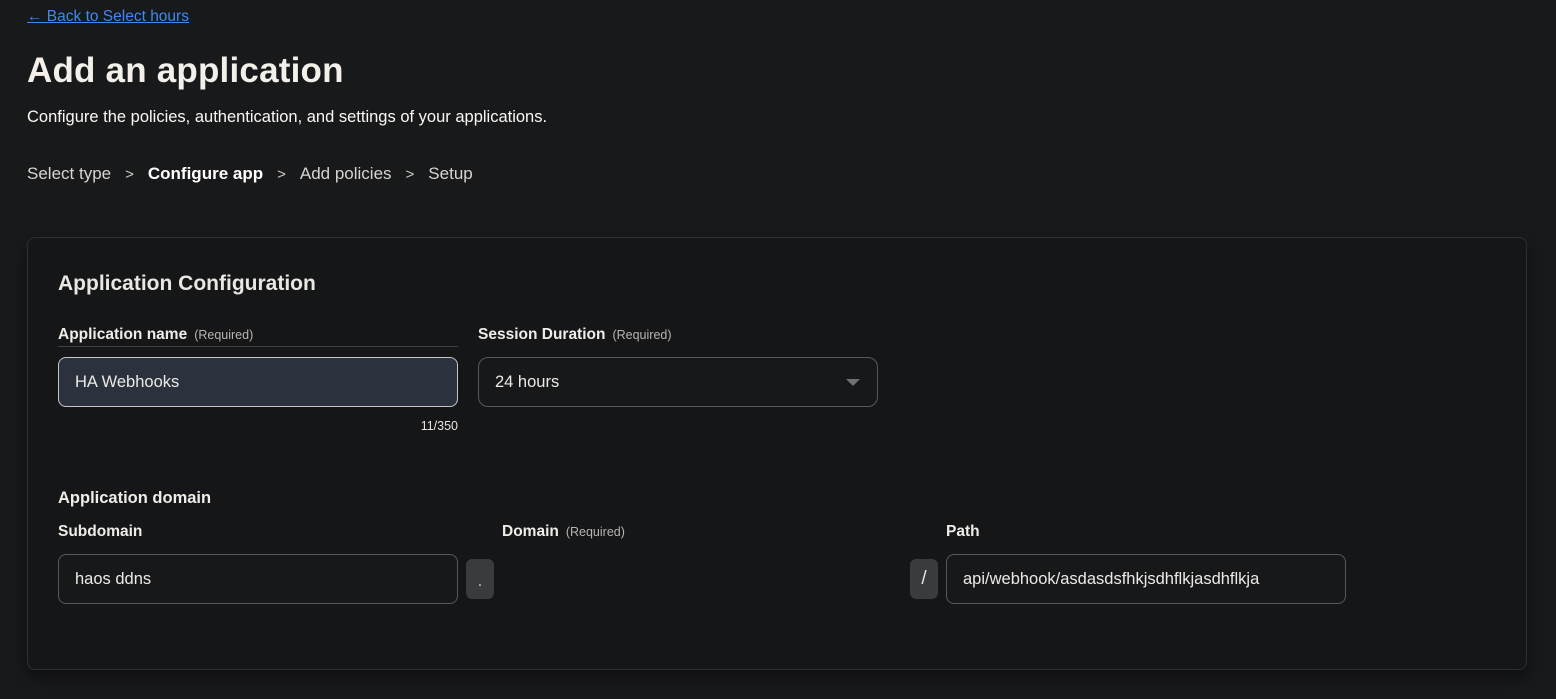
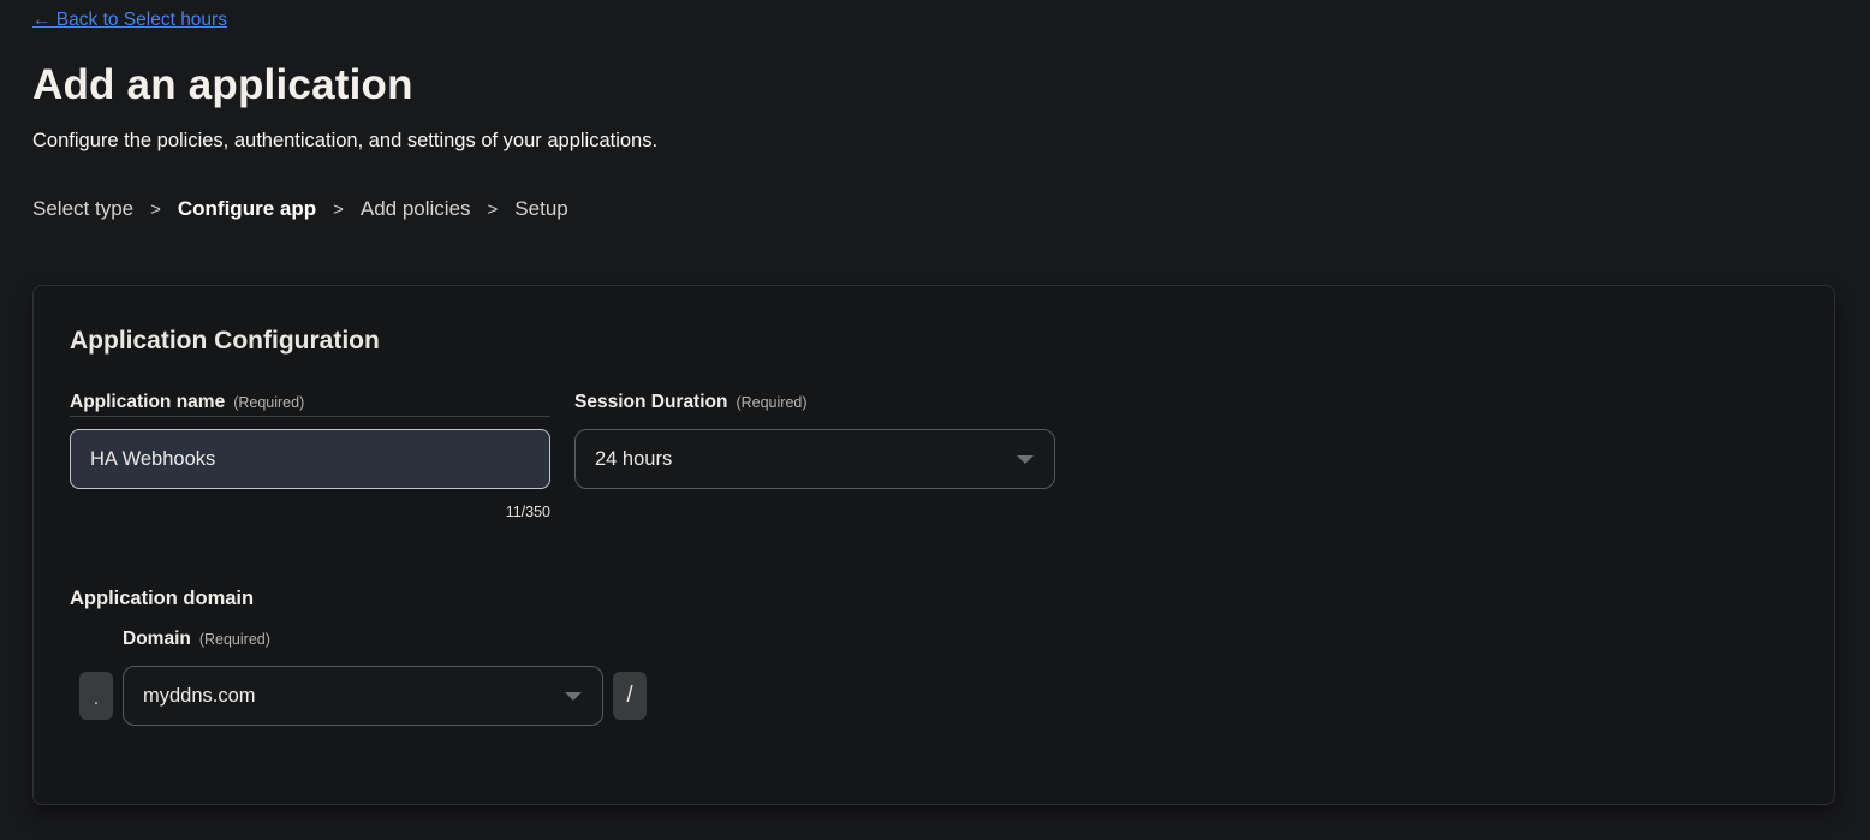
  ← Back to Select hours
  Add an application
  Configure the policies, authentication, and settings of your applications.
  Select type
  >
  Configure app
  >
  Add policies
  >
  Setup
  Application Configuration
  Application name
  (Required)
  HA Webhooks
  11/350
  Session Duration
  (Required)
  24 hours
  Application domain
- Subdomain
- haos ddns
  .
  Domain
  (Required)
+ myddns.com
  /
- Path
- api/webhook/asdasdsfhkjsdhflkjasdhflkja
